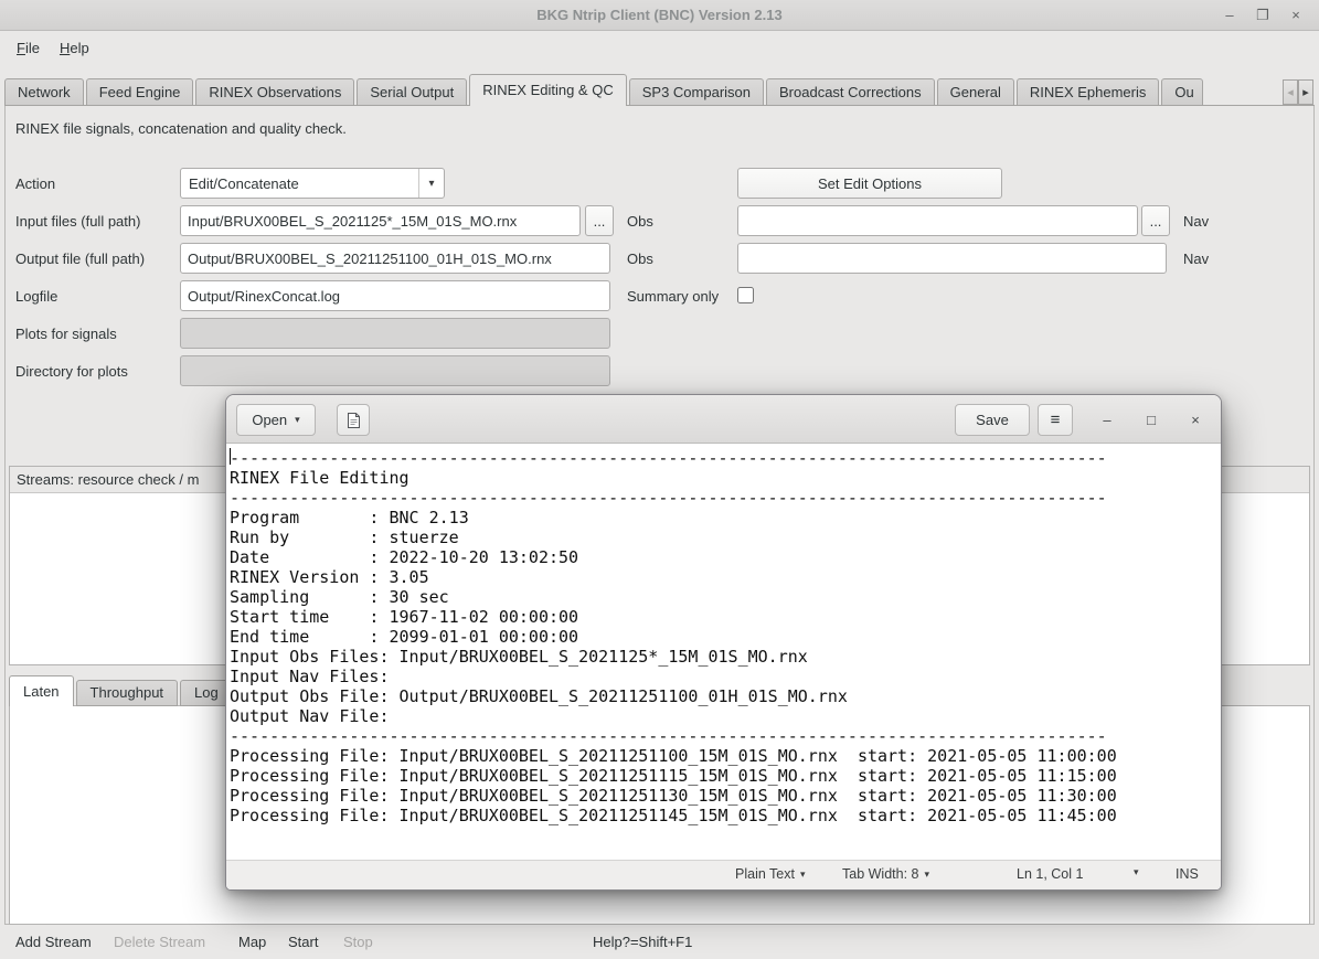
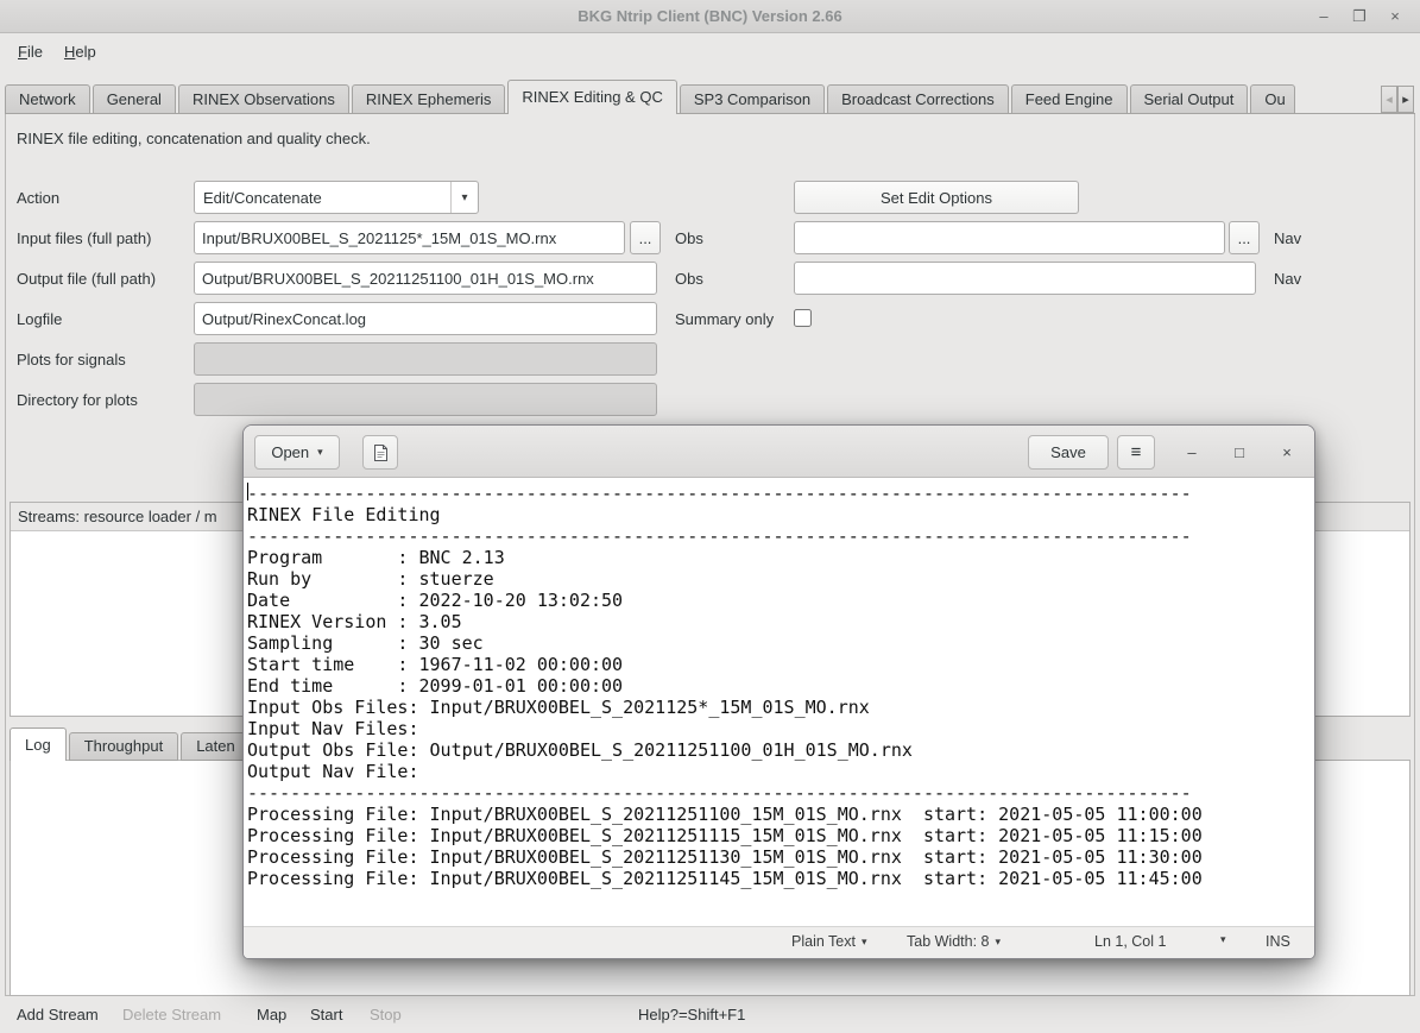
- BKG Ntrip Client (BNC) Version 2.13
+ BKG Ntrip Client (BNC) Version 2.66
  –
  ❐
  ×
  File
  Help
  Network
- Feed Engine
+ General
  RINEX Observations
- Serial Output
+ RINEX Ephemeris
  RINEX Editing & QC
  SP3 Comparison
  Broadcast Corrections
- General
+ Feed Engine
- RINEX Ephemeris
+ Serial Output
  Ou
  ◂
  ▸
- RINEX file signals, concatenation and quality check.
+ RINEX file editing, concatenation and quality check.
  Action
  Edit/Concatenate
  ▾
  Set Edit Options
  Input files (full path)
  Input/BRUX00BEL_S_2021125*_15M_01S_MO.rnx
  ...
  Obs
  ...
  Nav
  Output file (full path)
  Output/BRUX00BEL_S_20211251100_01H_01S_MO.rnx
  Obs
  Nav
  Logfile
  Output/RinexConcat.log
  Summary only
  Plots for signals
  Directory for plots
- Streams: resource check / m
+ Streams: resource loader / m
- Laten
+ Log
  Throughput
- Log
+ Laten
  Add Stream
  Delete Stream
  Map
  Start
  Stop
  Help?=Shift+F1
  Open
  ▾
  Save
  ≡
  –
  □
  ×
  ----------------------------------------------------------------------------------------
  RINEX File Editing
  ----------------------------------------------------------------------------------------
  Program : BNC 2.13
  Run by : stuerze
  Date : 2022-10-20 13:02:50
  RINEX Version : 3.05
  Sampling : 30 sec
  Start time : 1967-11-02 00:00:00
  End time : 2099-01-01 00:00:00
  Input Obs Files: Input/BRUX00BEL_S_2021125*_15M_01S_MO.rnx
  Input Nav Files:
  Output Obs File: Output/BRUX00BEL_S_20211251100_01H_01S_MO.rnx
  Output Nav File:
  ----------------------------------------------------------------------------------------
  Processing File: Input/BRUX00BEL_S_20211251100_15M_01S_MO.rnx start: 2021-05-05 11:00:00
  Processing File: Input/BRUX00BEL_S_20211251115_15M_01S_MO.rnx start: 2021-05-05 11:15:00
  Processing File: Input/BRUX00BEL_S_20211251130_15M_01S_MO.rnx start: 2021-05-05 11:30:00
  Processing File: Input/BRUX00BEL_S_20211251145_15M_01S_MO.rnx start: 2021-05-05 11:45:00
  Plain Text
  ▾
  Tab Width: 8
  ▾
  Ln 1, Col 1
  ▾
  INS
